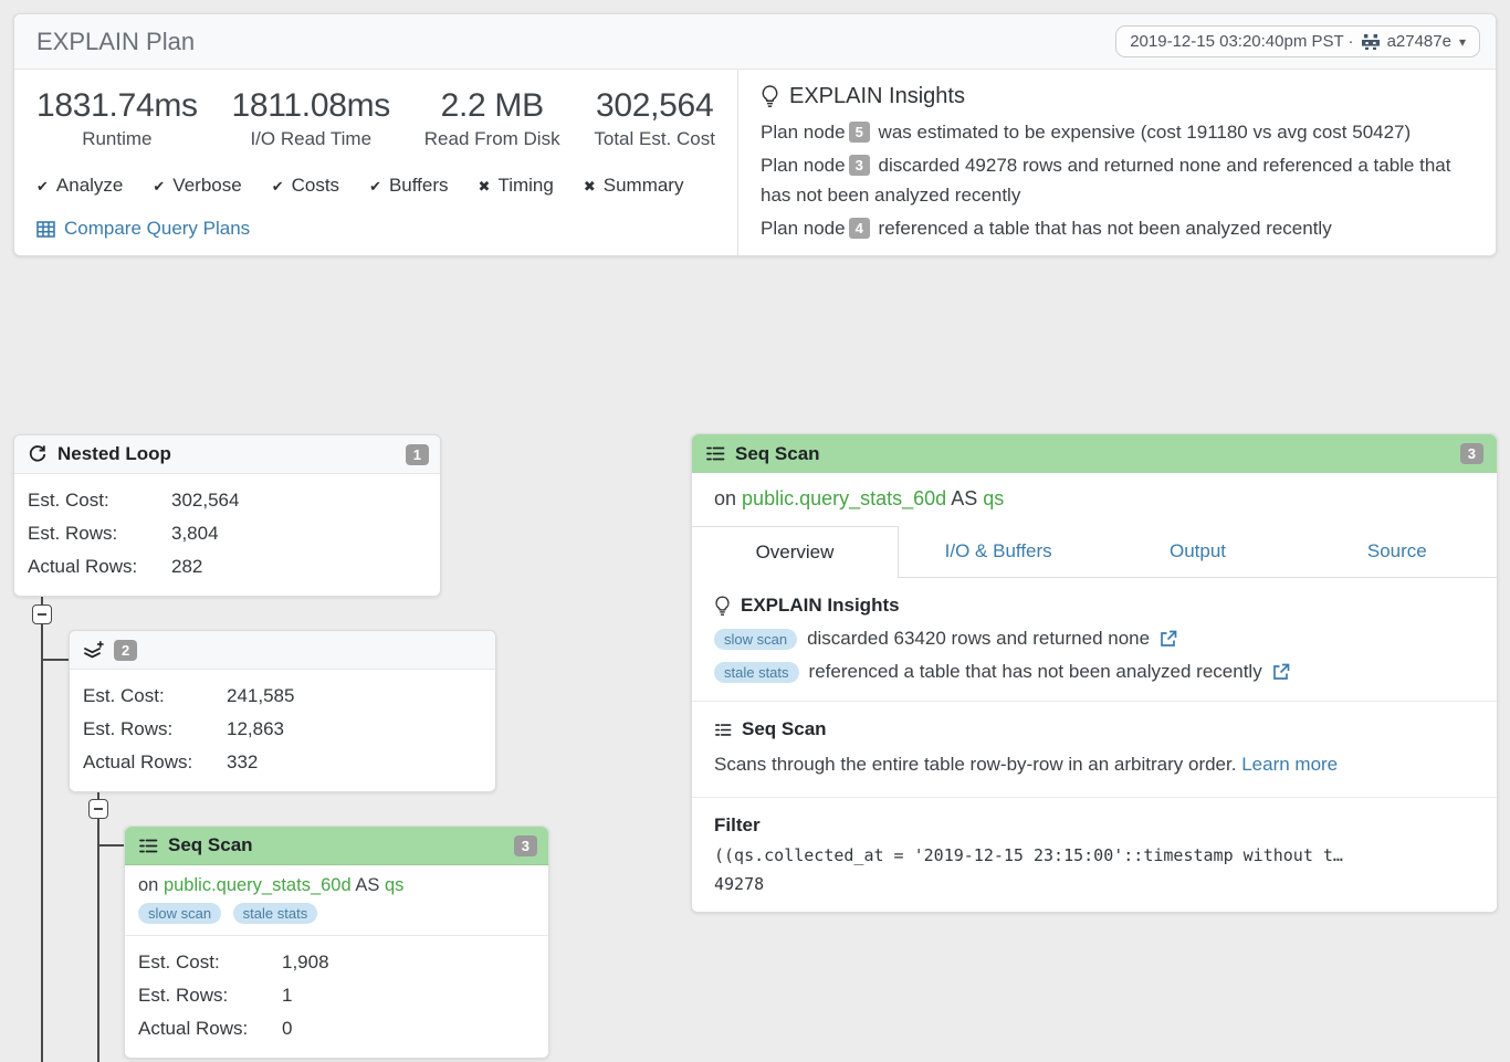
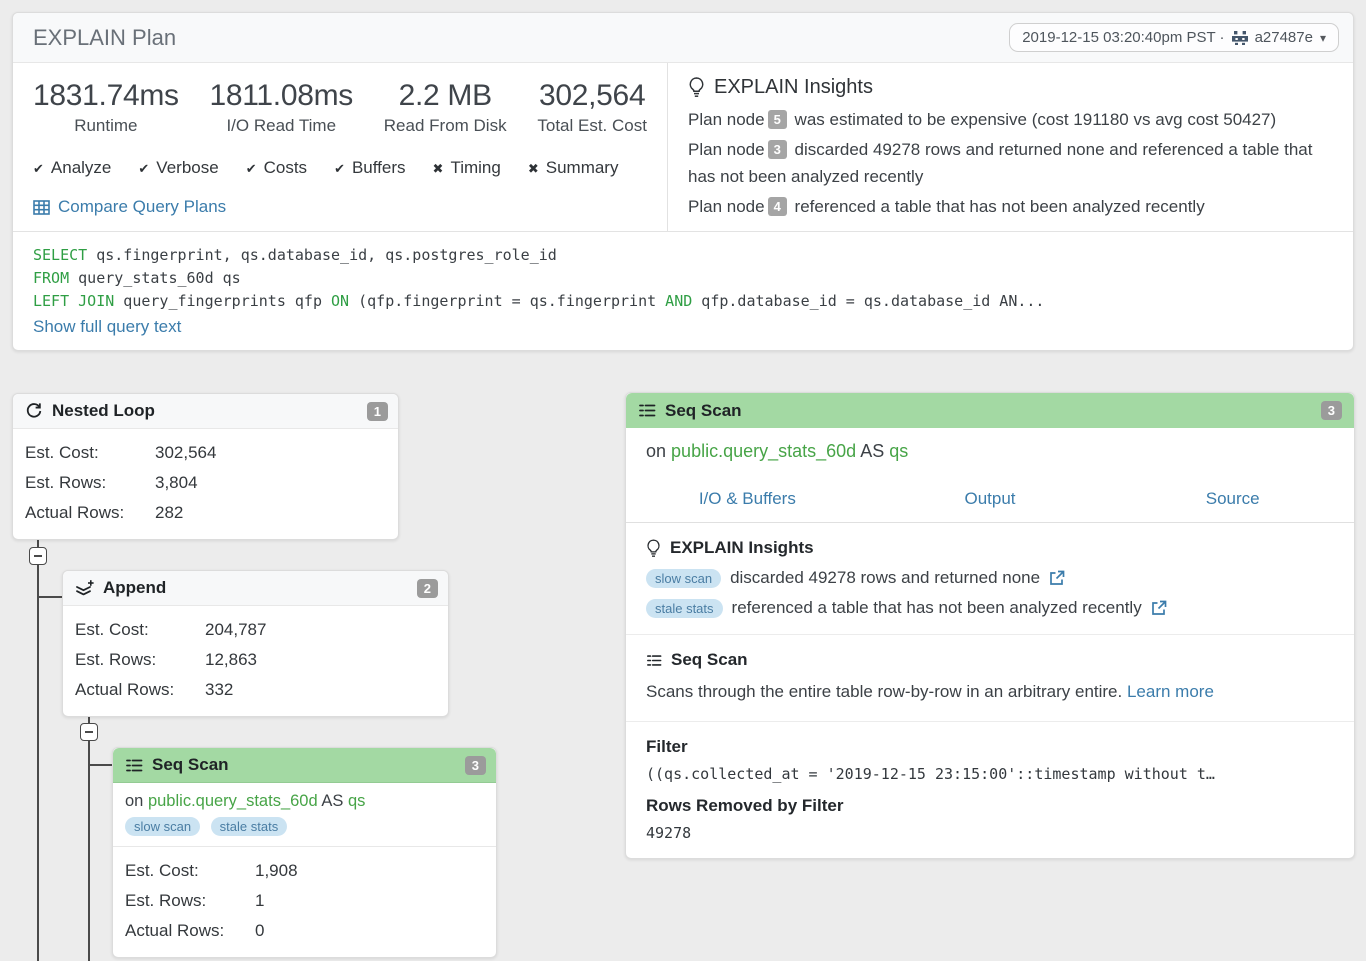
  EXPLAIN Plan
  2019-12-15 03:20:40pm PST ·
  a27487e
  ▾
  1831.74ms
  Runtime
  1811.08ms
  I/O Read Time
  2.2 MB
  Read From Disk
  302,564
  Total Est. Cost
  ✔ Analyze
  ✔ Verbose
  ✔ Costs
  ✔ Buffers
  ✖ Timing
  ✖ Summary
  Compare Query Plans
  EXPLAIN Insights
  Plan node 5 was estimated to be expensive (cost 191180 vs avg cost 50427)
  Plan node 3 discarded 49278 rows and returned none and referenced a table that has not been analyzed recently
  Plan node 4 referenced a table that has not been analyzed recently
+ SELECT qs.fingerprint, qs.database_id, qs.postgres_role_id
+ FROM query_stats_60d qs
+ LEFT JOIN query_fingerprints qfp ON (qfp.fingerprint = qs.fingerprint AND qfp.database_id = qs.database_id AN...
+ Show full query text
  Nested Loop
  1
  Est. Cost:
  302,564
  Est. Rows:
  3,804
  Actual Rows:
  282
+ Append
  2
  Est. Cost:
- 241,585
+ 204,787
  Est. Rows:
  12,863
  Actual Rows:
  332
  Seq Scan
  3
  on public.query_stats_60d AS qs
  slow scan stale stats
  Est. Cost:
  1,908
  Est. Rows:
  1
  Actual Rows:
  0
  Seq Scan
  3
  on public.query_stats_60d AS qs
- Overview
  I/O & Buffers
  Output
  Source
  EXPLAIN Insights
  slow scan
- discarded 63420 rows and returned none
+ discarded 49278 rows and returned none
  stale stats
  referenced a table that has not been analyzed recently
  Seq Scan
- Scans through the entire table row-by-row in an arbitrary order. Learn more
+ Scans through the entire table row-by-row in an arbitrary entire. Learn more
  Filter
  ((qs.collected_at = '2019-12-15 23:15:00'::timestamp without t…
+ Rows Removed by Filter
  49278
